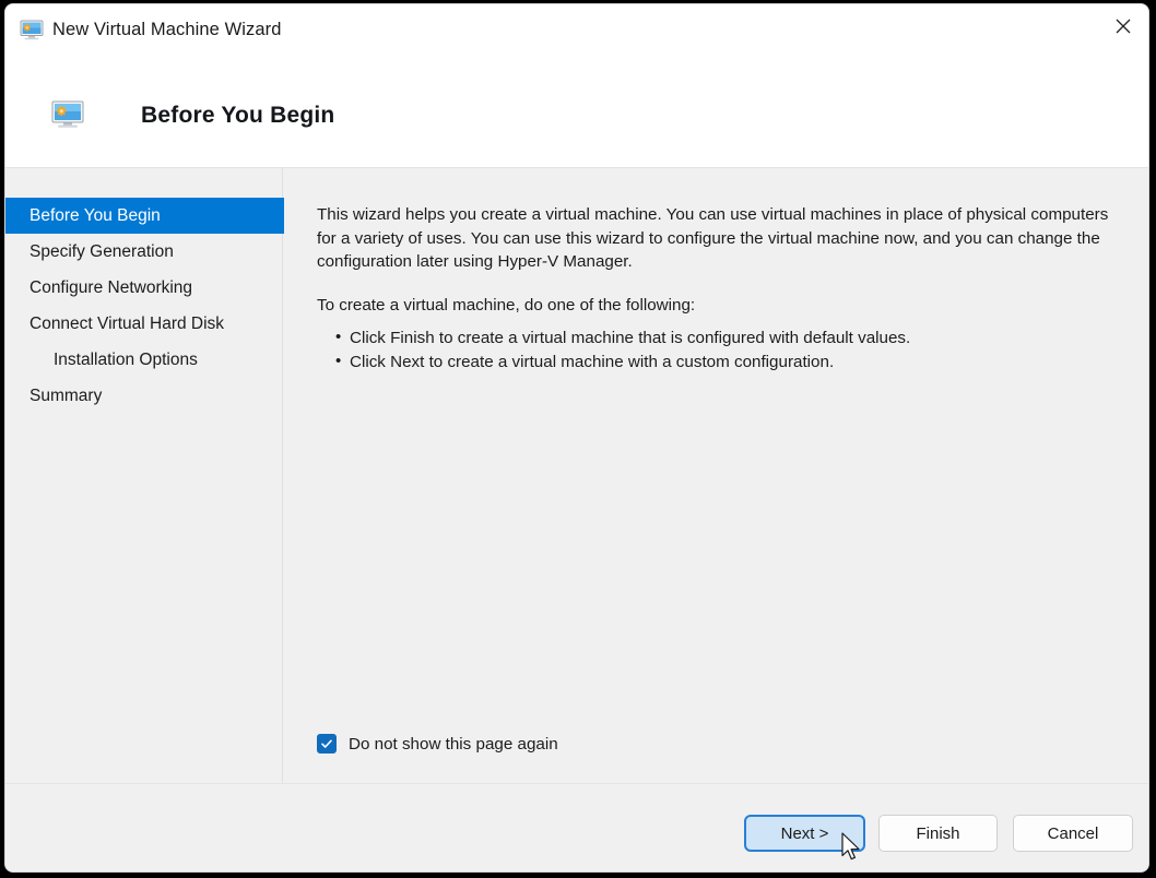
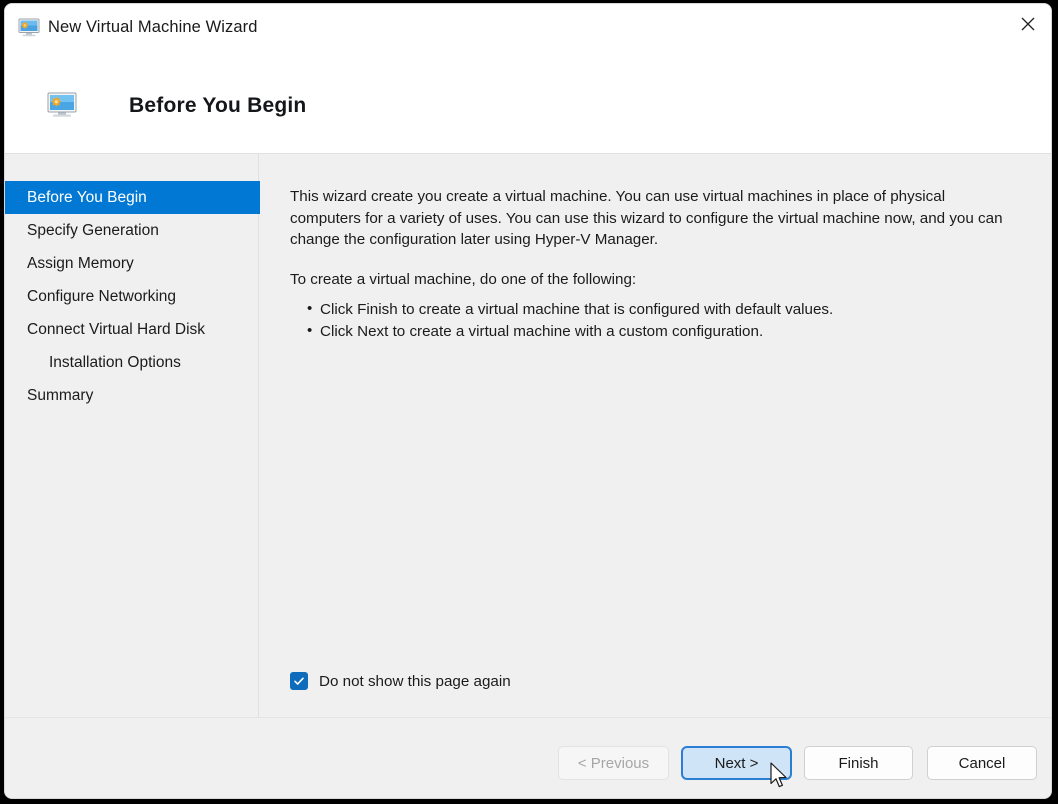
  New Virtual Machine Wizard
  Before You Begin
  Before You Begin
  Specify Generation
+ Assign Memory
  Configure Networking
  Connect Virtual Hard Disk
  Installation Options
  Summary
- This wizard helps you create a virtual machine. You can use virtual machines in place of physical computers for a variety of uses. You can use this wizard to configure the virtual machine now, and you can change the configuration later using Hyper-V Manager.
+ This wizard create you create a virtual machine. You can use virtual machines in place of physical computers for a variety of uses. You can use this wizard to configure the virtual machine now, and you can change the configuration later using Hyper-V Manager.
  To create a virtual machine, do one of the following:
  Click Finish to create a virtual machine that is configured with default values.
  Click Next to create a virtual machine with a custom configuration.
  Do not show this page again
+ < Previous
  Next >
  Finish
  Cancel
